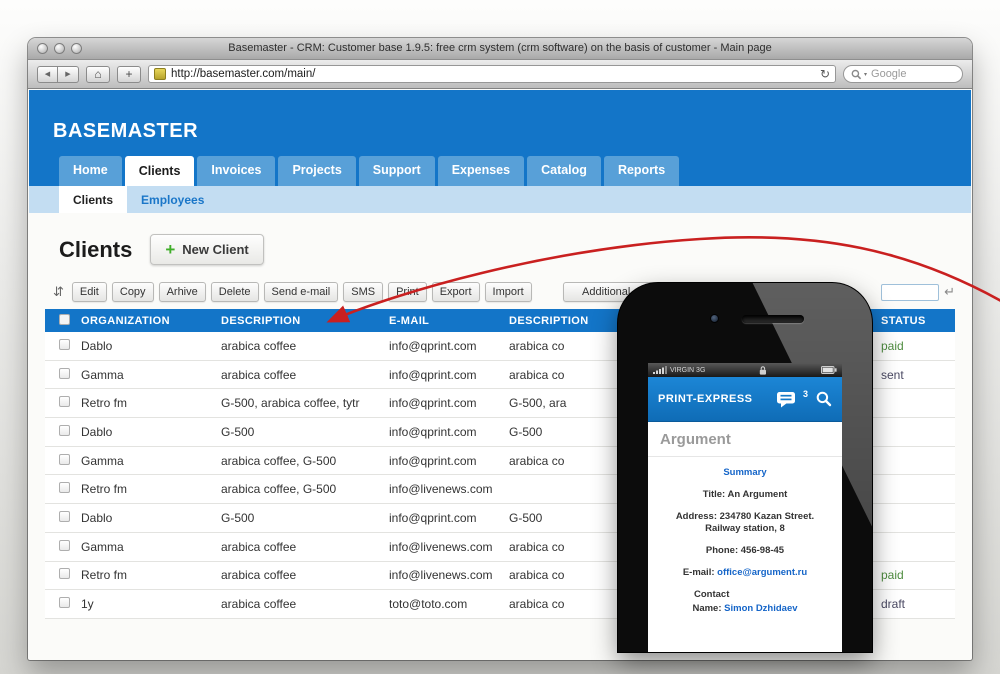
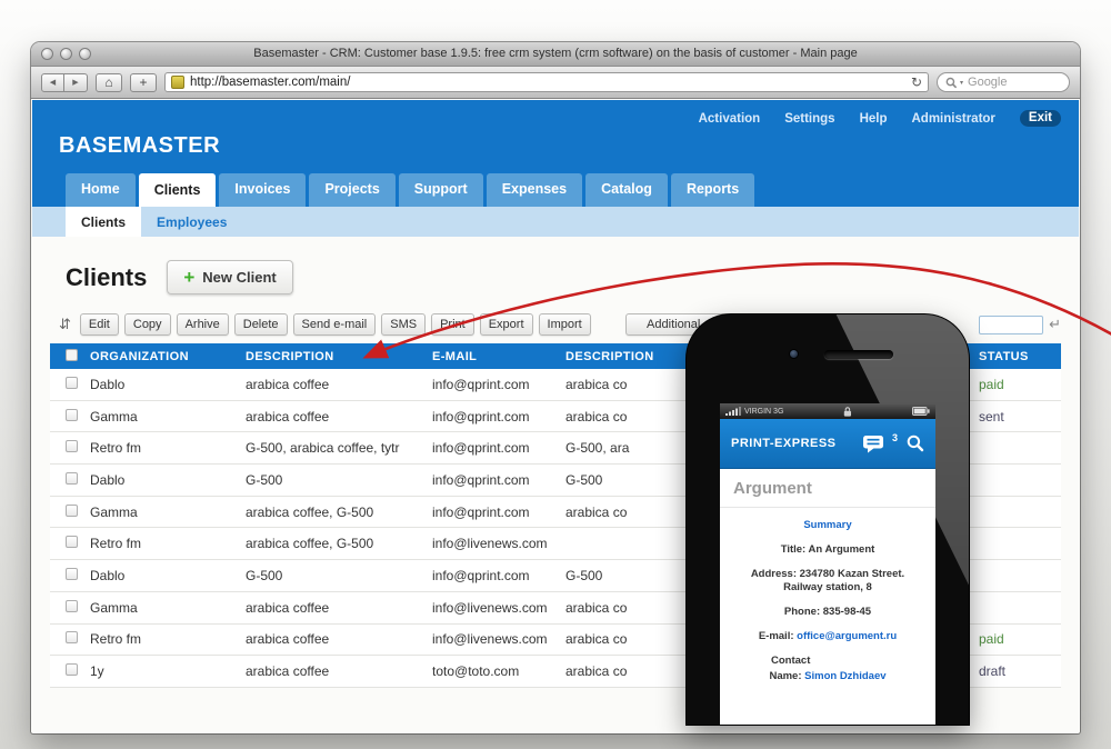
  Basemaster - CRM: Customer base 1.9.5: free crm system (crm software) on the basis of customer - Main page
  ⌂
  +
  http://basemaster.com/main/
  ↻
  Google
+ Activation
+ Settings
+ Help
+ Administrator
+ Exit
  BASEMASTER
  Home
  Clients
  Invoices
  Projects
  Support
  Expenses
  Catalog
  Reports
  Clients
  Employees
  Clients
  +
  New Client
  ⇵
  Edit
  Copy
  Arhive
  Delete
  Send e-mail
  SMS
  Export
  Import
  Additional
  ↵
  ORGANIZATION
  DESCRIPTION
  E-MAIL
  DESCRIPTION
  STATUS
  Dablo
  arabica coffee
  info@qprint.com
  arabica co
  paid
  Gamma
  arabica coffee
  info@qprint.com
  arabica co
  sent
  Retro fm
  G-500, arabica coffee, tytr
  info@qprint.com
  G-500, ara
  Dablo
  G-500
  info@qprint.com
  G-500
  Gamma
  arabica coffee, G-500
  info@qprint.com
  arabica co
  Retro fm
  arabica coffee, G-500
  info@livenews.com
  Dablo
  G-500
  info@qprint.com
  G-500
  Gamma
  arabica coffee
  info@livenews.com
  arabica co
  Retro fm
  arabica coffee
  info@livenews.com
  arabica co
  paid
  1y
  arabica coffee
  toto@toto.com
  arabica co
  draft
  PRINT-EXPRESS
  3
  Argument
  Summary
  Title: An Argument
  Address: 234780 Kazan Street.
  Railway station, 8
- Phone: 456-98-45
+ Phone: 835-98-45
  E-mail: office@argument.ru
  Contact
  Name: Simon Dzhidaev
